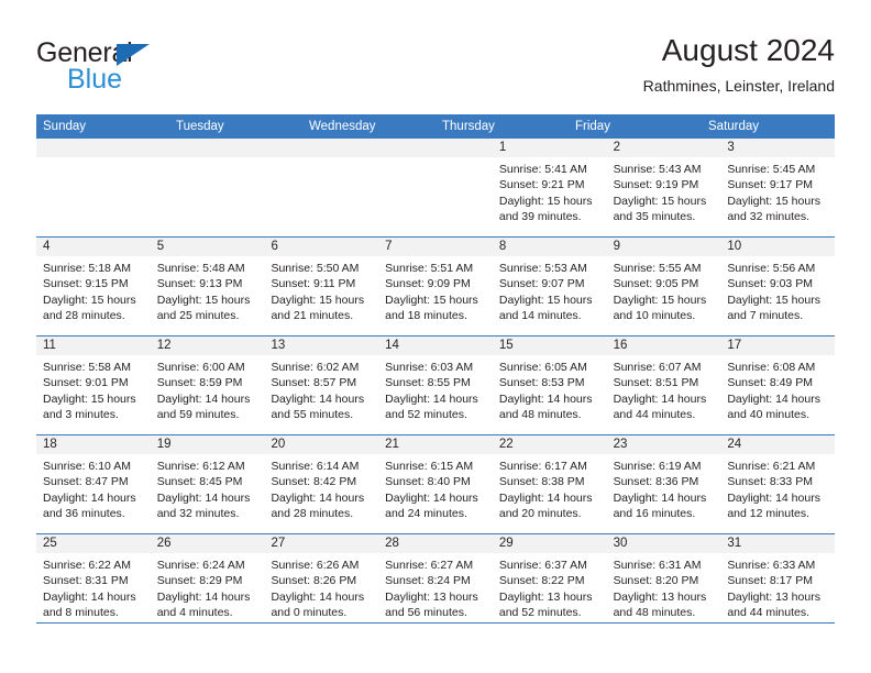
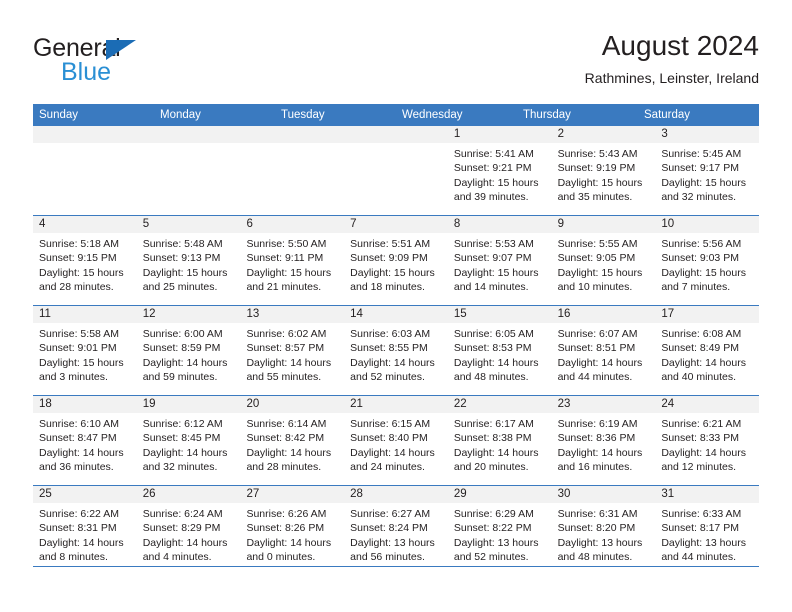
  General
  Blue
  August 2024
  Rathmines, Leinster, Ireland
  Sunday
+ Monday
  Tuesday
  Wednesday
  Thursday
- Friday
  Saturday
  1
  Sunrise: 5:41 AM
  Sunset: 9:21 PM
  Daylight: 15 hours
  and 39 minutes.
  2
  Sunrise: 5:43 AM
  Sunset: 9:19 PM
  Daylight: 15 hours
  and 35 minutes.
  3
  Sunrise: 5:45 AM
  Sunset: 9:17 PM
  Daylight: 15 hours
  and 32 minutes.
  4
  Sunrise: 5:18 AM
  Sunset: 9:15 PM
  Daylight: 15 hours
  and 28 minutes.
  5
  Sunrise: 5:48 AM
  Sunset: 9:13 PM
  Daylight: 15 hours
  and 25 minutes.
  6
  Sunrise: 5:50 AM
  Sunset: 9:11 PM
  Daylight: 15 hours
  and 21 minutes.
  7
  Sunrise: 5:51 AM
  Sunset: 9:09 PM
  Daylight: 15 hours
  and 18 minutes.
  8
  Sunrise: 5:53 AM
  Sunset: 9:07 PM
  Daylight: 15 hours
  and 14 minutes.
  9
  Sunrise: 5:55 AM
  Sunset: 9:05 PM
  Daylight: 15 hours
  and 10 minutes.
  10
  Sunrise: 5:56 AM
  Sunset: 9:03 PM
  Daylight: 15 hours
  and 7 minutes.
  11
  Sunrise: 5:58 AM
  Sunset: 9:01 PM
  Daylight: 15 hours
  and 3 minutes.
  12
  Sunrise: 6:00 AM
  Sunset: 8:59 PM
  Daylight: 14 hours
  and 59 minutes.
  13
  Sunrise: 6:02 AM
  Sunset: 8:57 PM
  Daylight: 14 hours
  and 55 minutes.
  14
  Sunrise: 6:03 AM
  Sunset: 8:55 PM
  Daylight: 14 hours
  and 52 minutes.
  15
  Sunrise: 6:05 AM
  Sunset: 8:53 PM
  Daylight: 14 hours
  and 48 minutes.
  16
  Sunrise: 6:07 AM
  Sunset: 8:51 PM
  Daylight: 14 hours
  and 44 minutes.
  17
  Sunrise: 6:08 AM
  Sunset: 8:49 PM
  Daylight: 14 hours
  and 40 minutes.
  18
  Sunrise: 6:10 AM
  Sunset: 8:47 PM
  Daylight: 14 hours
  and 36 minutes.
  19
  Sunrise: 6:12 AM
  Sunset: 8:45 PM
  Daylight: 14 hours
  and 32 minutes.
  20
  Sunrise: 6:14 AM
  Sunset: 8:42 PM
  Daylight: 14 hours
  and 28 minutes.
  21
  Sunrise: 6:15 AM
  Sunset: 8:40 PM
  Daylight: 14 hours
  and 24 minutes.
  22
  Sunrise: 6:17 AM
  Sunset: 8:38 PM
  Daylight: 14 hours
  and 20 minutes.
  23
  Sunrise: 6:19 AM
  Sunset: 8:36 PM
  Daylight: 14 hours
  and 16 minutes.
  24
  Sunrise: 6:21 AM
  Sunset: 8:33 PM
  Daylight: 14 hours
  and 12 minutes.
  25
  Sunrise: 6:22 AM
  Sunset: 8:31 PM
  Daylight: 14 hours
  and 8 minutes.
  26
  Sunrise: 6:24 AM
  Sunset: 8:29 PM
  Daylight: 14 hours
  and 4 minutes.
  27
  Sunrise: 6:26 AM
  Sunset: 8:26 PM
  Daylight: 14 hours
  and 0 minutes.
  28
  Sunrise: 6:27 AM
  Sunset: 8:24 PM
  Daylight: 13 hours
  and 56 minutes.
  29
- Sunrise: 6:37 AM
+ Sunrise: 6:29 AM
  Sunset: 8:22 PM
  Daylight: 13 hours
  and 52 minutes.
  30
  Sunrise: 6:31 AM
  Sunset: 8:20 PM
  Daylight: 13 hours
  and 48 minutes.
  31
  Sunrise: 6:33 AM
  Sunset: 8:17 PM
  Daylight: 13 hours
  and 44 minutes.
